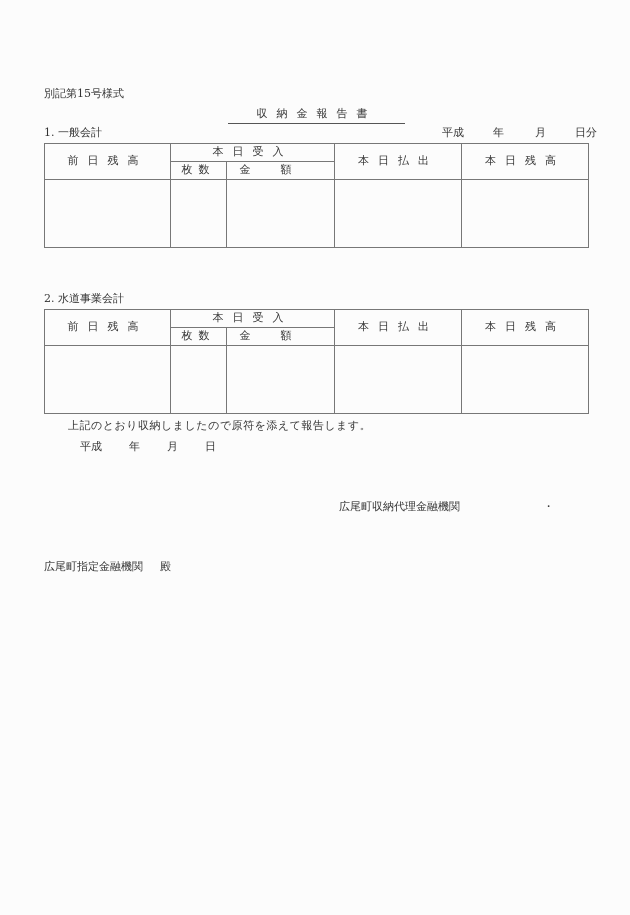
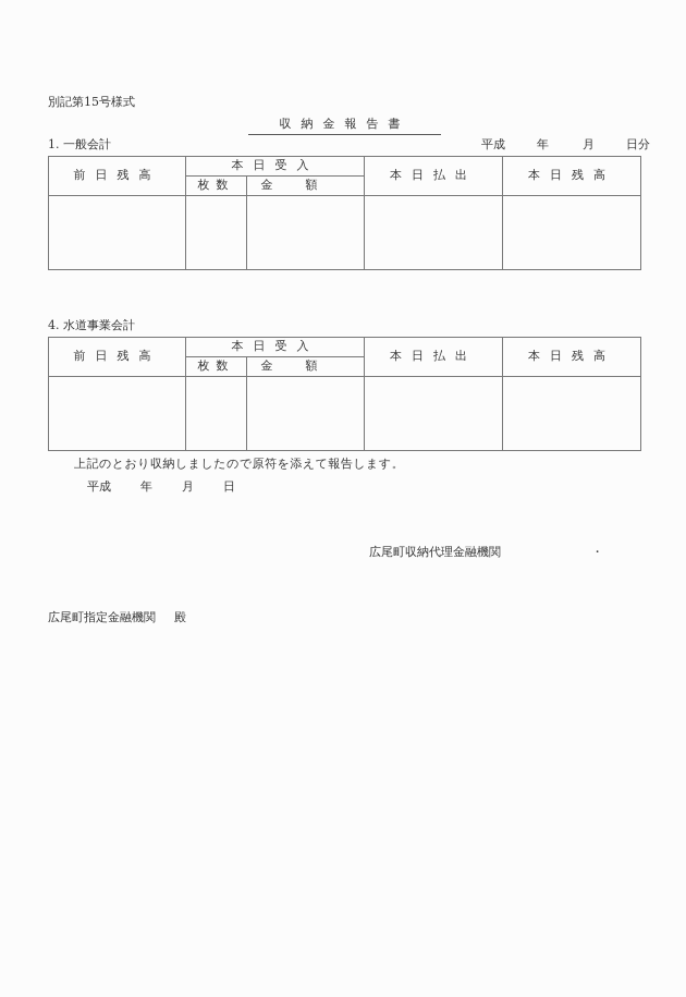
  別記第15号様式
  収納金報告書
  1. 一般会計
  平成 年 月 日分
  前日残高	本日受入	本日払出	本日残高
  枚数	金額
- 2. 水道事業会計
+ 4. 水道事業会計
  前日残高	本日受入	本日払出	本日残高
  枚数	金額
  上記のとおり収納しましたので原符を添えて報告します。
  平成 年 月 日
  広尾町収納代理金融機関
  ・
  広尾町指定金融機関 殿
